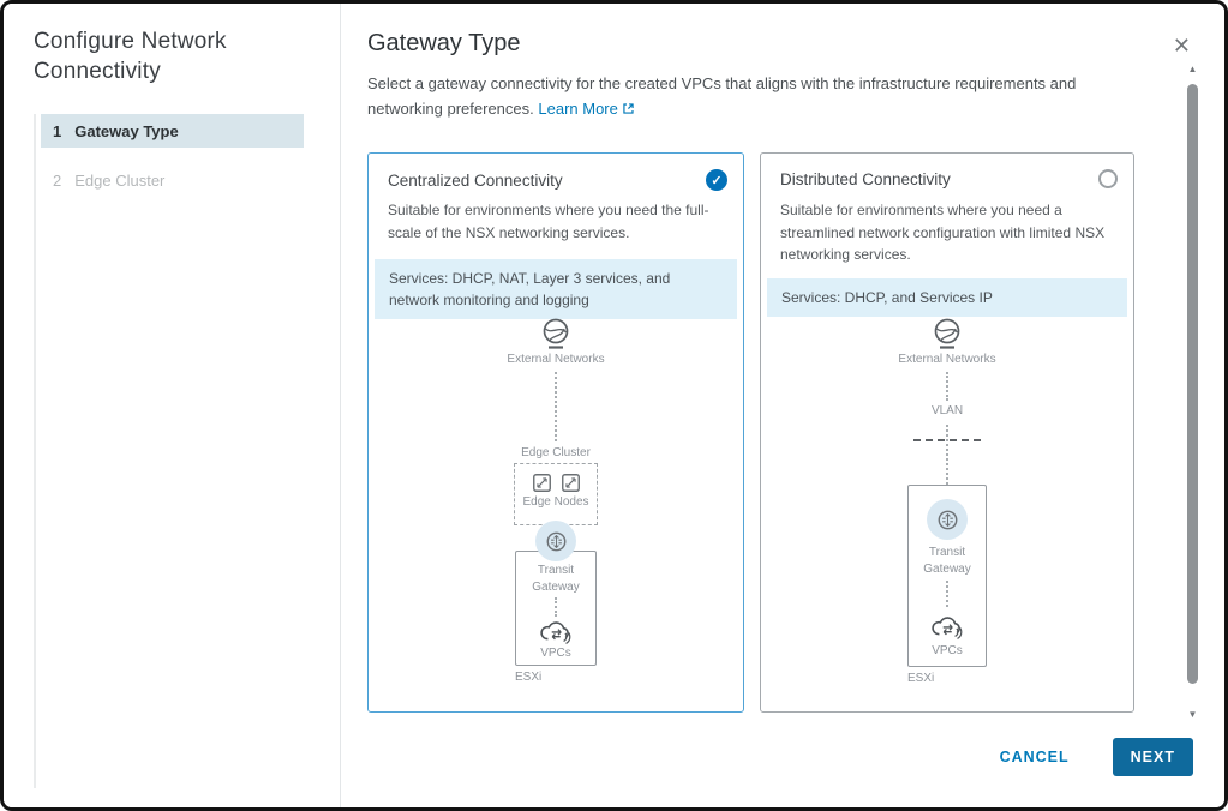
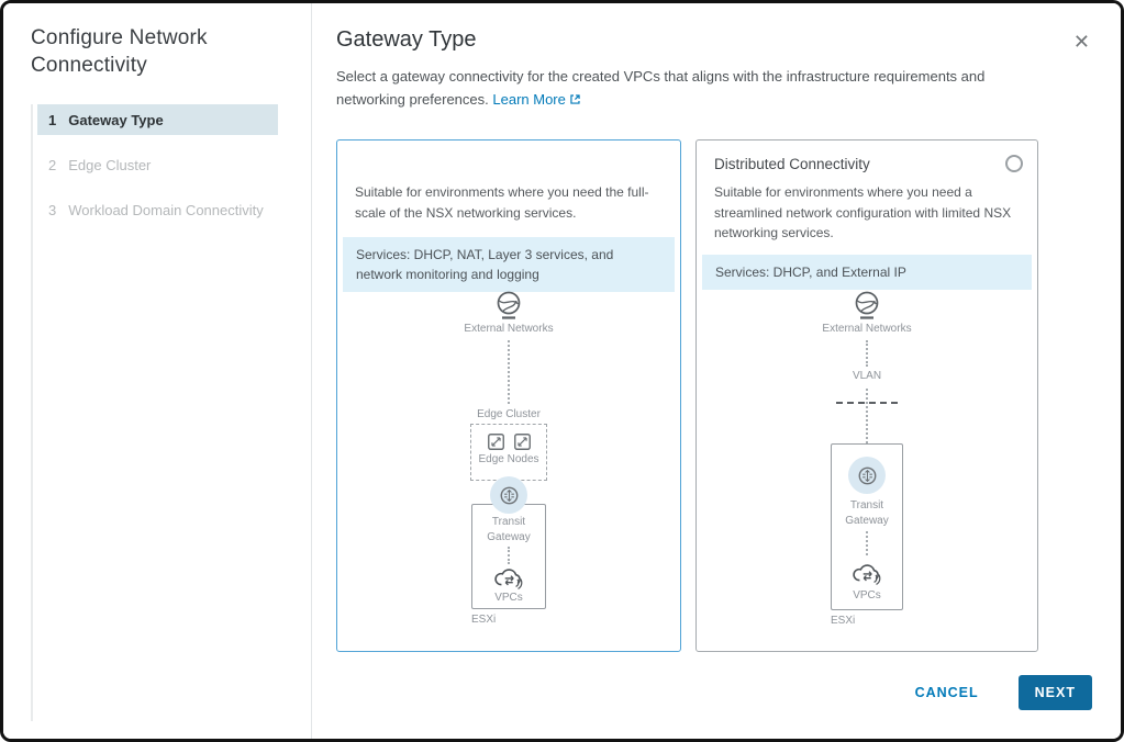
  Configure Network Connectivity
  1
  Gateway Type
  2
  Edge Cluster
+ 3
+ Workload Domain Connectivity
  ✕
  Gateway Type
  Select a gateway connectivity for the created VPCs that aligns with the infrastructure requirements and networking preferences. Learn More
- ▲
- ▼
- Centralized Connectivity
- ✓
  Suitable for environments where you need the full-scale of the NSX networking services.
  Services: DHCP, NAT, Layer 3 services, and network monitoring and logging
  External Networks
  Edge Cluster
  Edge Nodes
  Transit Gateway
  VPCs
  ESXi
  Distributed Connectivity
  Suitable for environments where you need a streamlined network configuration with limited NSX networking services.
- Services: DHCP, and Services IP
+ Services: DHCP, and External IP
  External Networks
  VLAN
  Transit Gateway
  VPCs
  ESXi
  CANCEL
  NEXT
